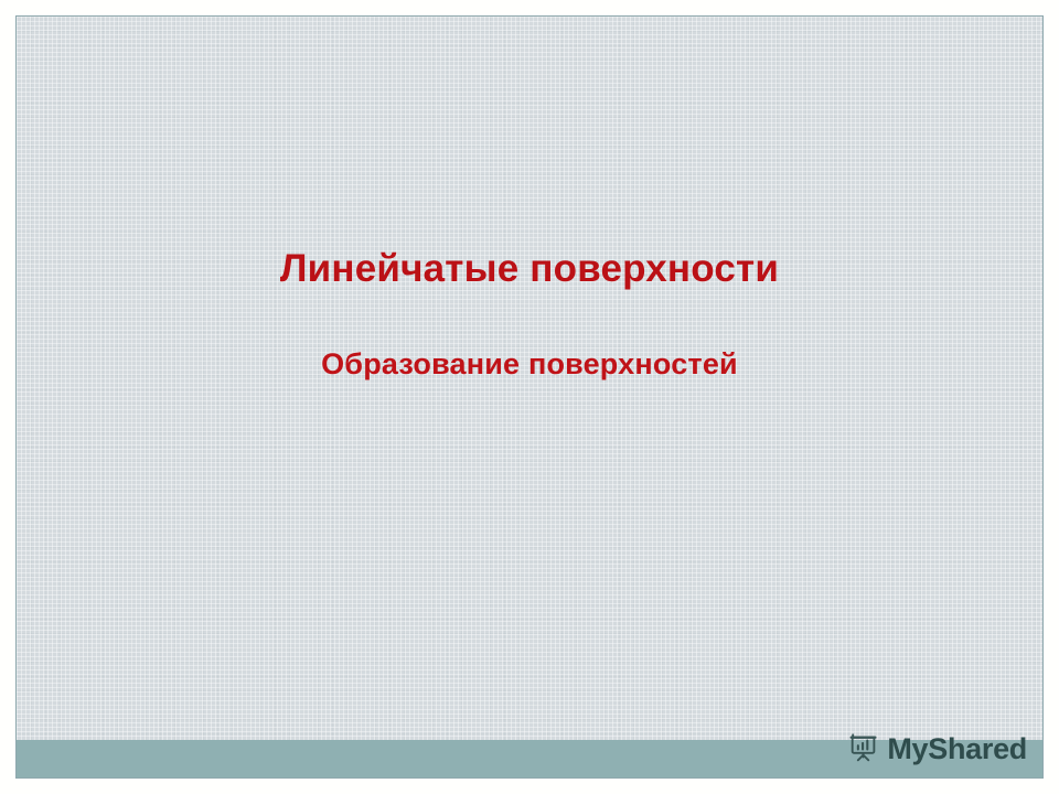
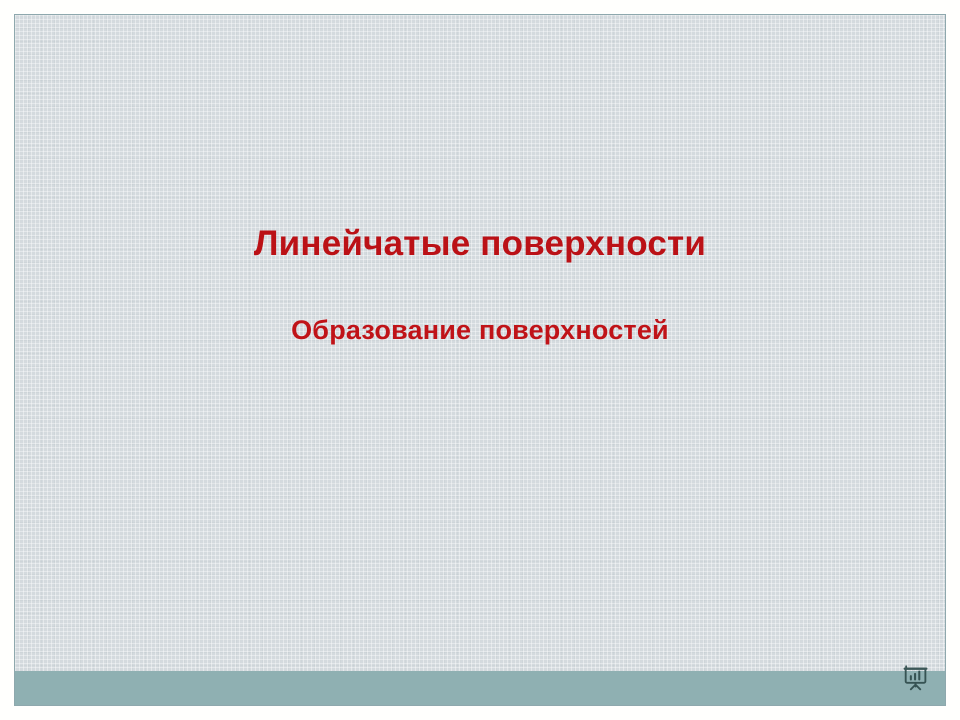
  Линейчатые поверхности
  Образование поверхностей
- MyShared
